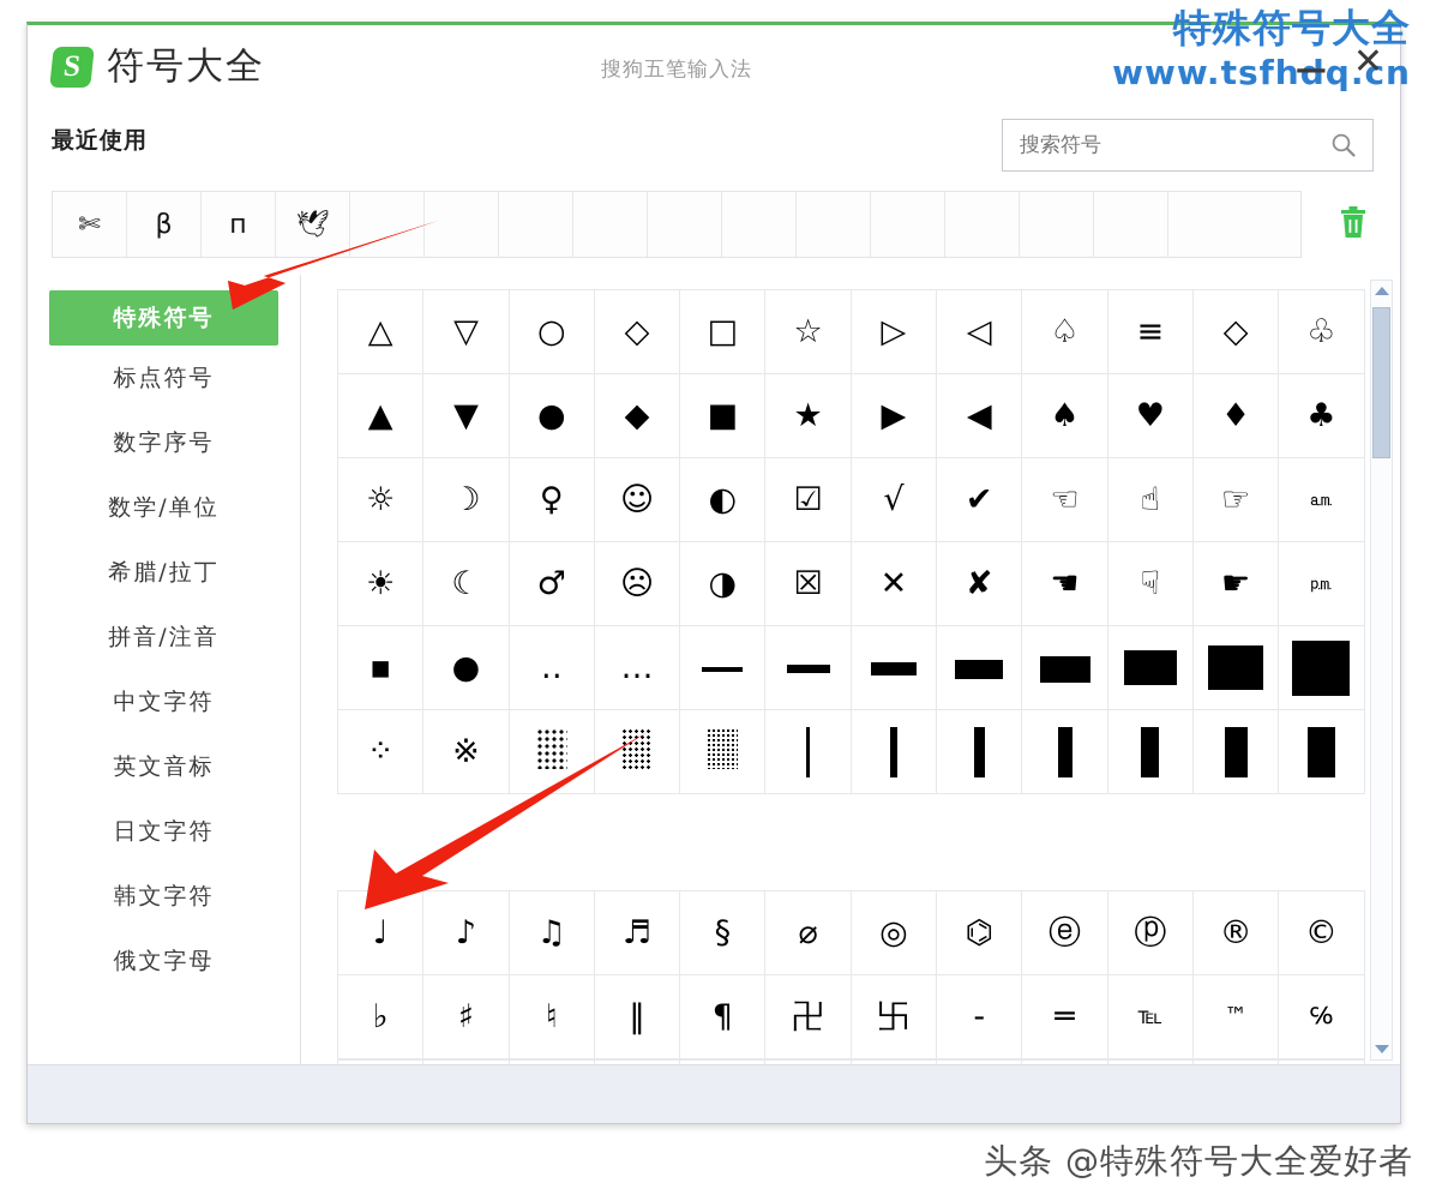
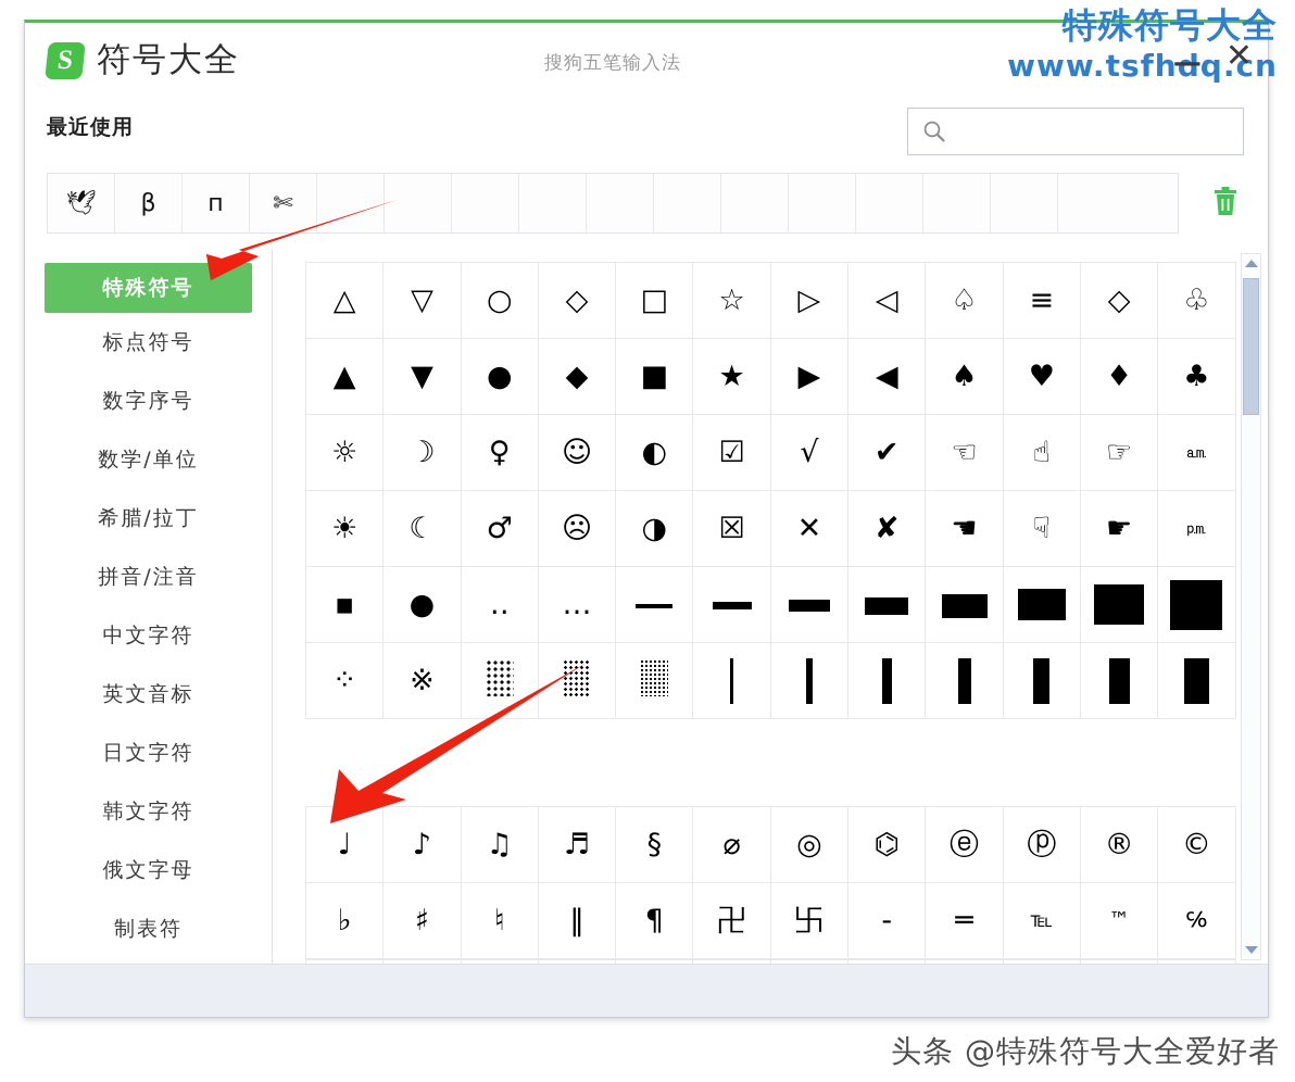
  符号大全
  搜狗五笔输入法
  —
  ✕
  最近使用
- 搜索符号
- ✄
+ 🕊
  β
  п
- 🕊
+ ✄
  特殊符号
  标点符号
  数字序号
  数学/单位
  希腊/拉丁
  拼音/注音
  中文字符
  英文音标
  日文字符
  韩文字符
  俄文字母
+ 制表符
  △	▽	○	◇	□	☆	▷	◁	♤	≡	◇	♧
  ▲	▼	●	◆	■	★	▶	◀	♠	♥	♦	♣
  ☼	☽	♀	☺	◐	☑	√	✔	☜	☝	☞	㏂
  ☀	☾	♂	☹	◑	☒	✕	✘	☚	☟	☛	㏘
  ▪	●	‥	…
  ⁘	※
  ♩	♪	♫	♬	§	⌀	◎	⌬	ⓔ	ⓟ	®	©
  ♭	♯	♮	‖	¶	卍	卐	‐	═	℡	™	℅
  特殊符号大全
  www.tsfhdq.cn
  头条 @特殊符号大全爱好者
